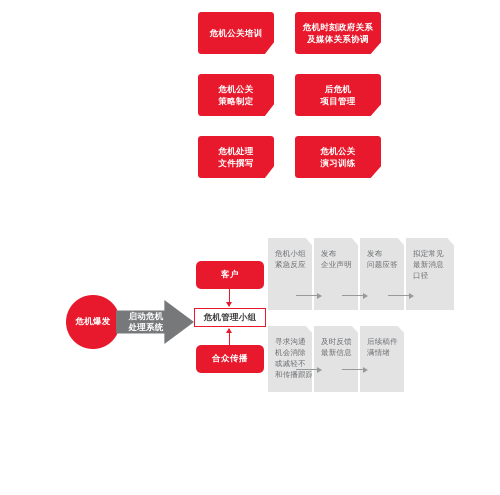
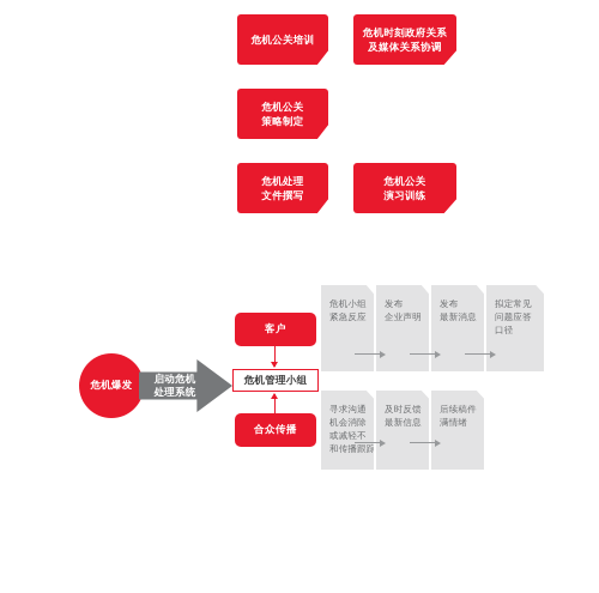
  危机公关培训
  危机时刻政府关系
  及媒体关系协调
  危机公关
  策略制定
- 后危机
- 项目管理
  危机处理
  文件撰写
  危机公关
  演习训练
  危机爆发
  启动危机
  处理系统
  客户
  危机管理小组
  合众传播
  危机小组
  紧急反应
  发布
  企业声明
  发布
- 问题应答
+ 最新消息
  拟定常见
- 最新消息
+ 问题应答
  口径
  寻求沟通
  机会消除
  或减轻不
  和传播跟踪
  及时反馈
  最新信息
  后续稿件
  满情绪
